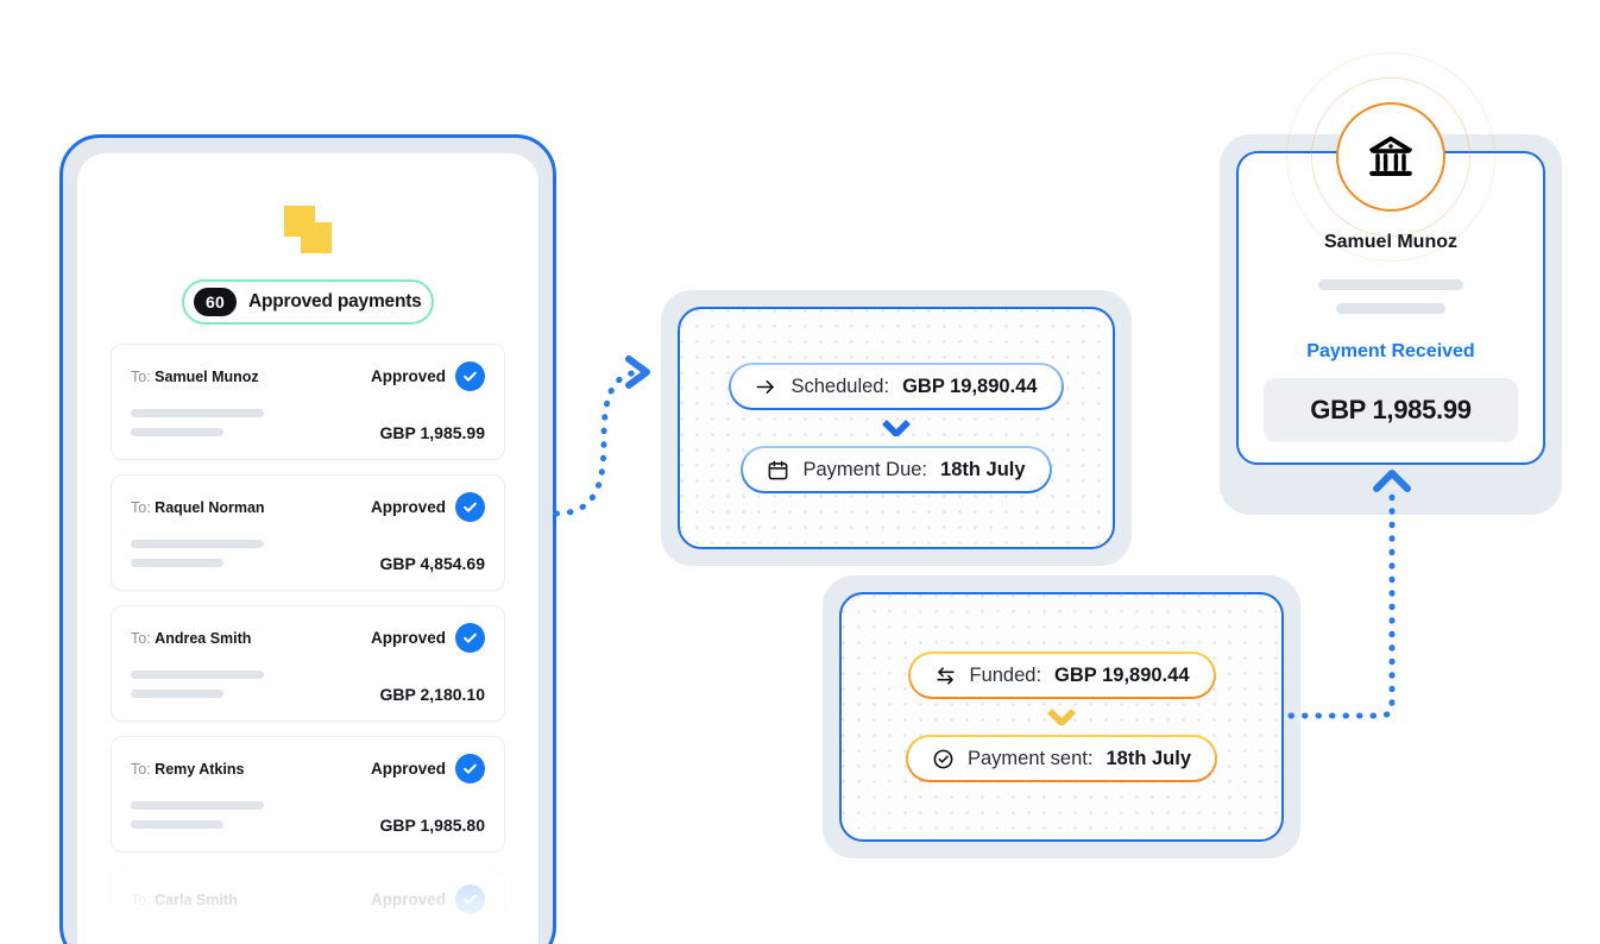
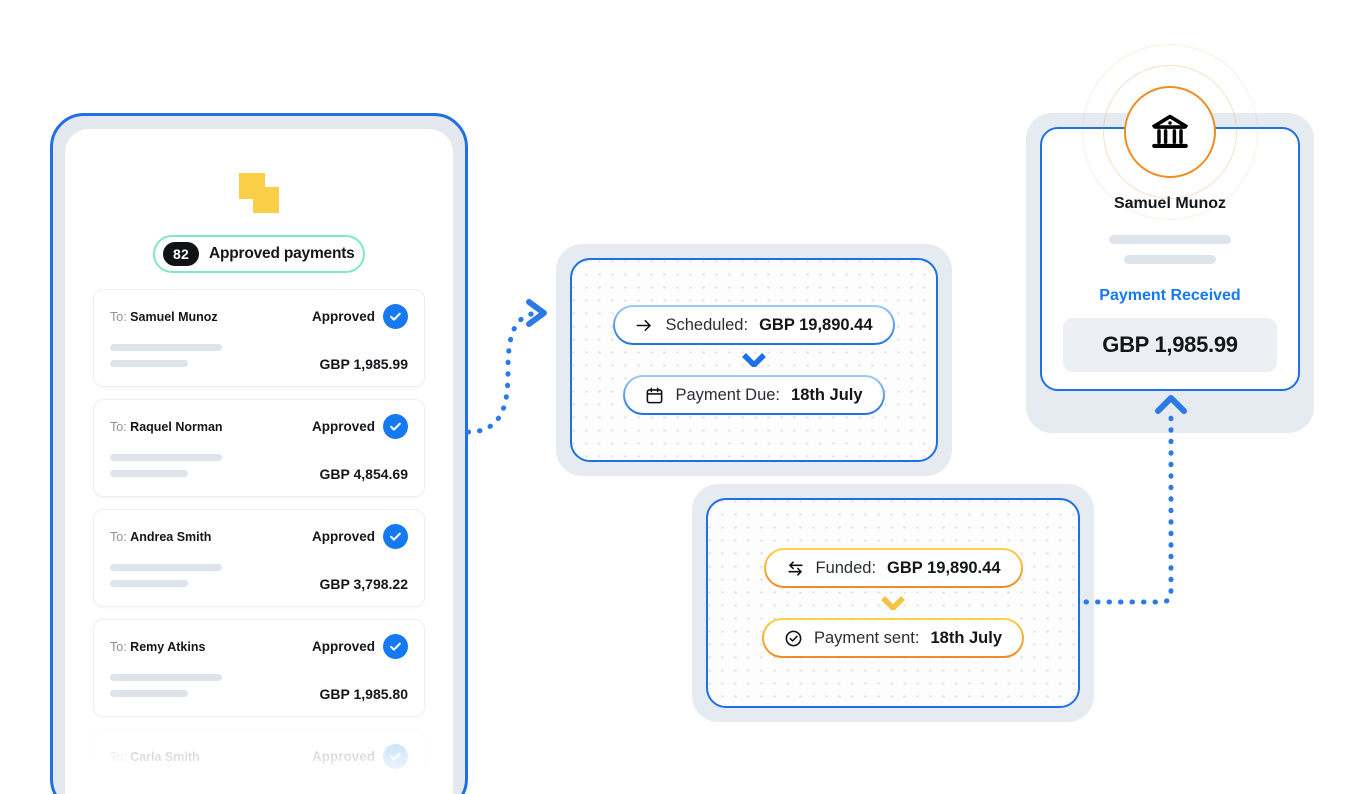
- 60
+ 82
  Approved payments
  To: Samuel Munoz
  Approved
  GBP 1,985.99
  To: Raquel Norman
  Approved
  GBP 4,854.69
  To: Andrea Smith
  Approved
- GBP 2,180.10
+ GBP 3,798.22
  To: Remy Atkins
  Approved
  GBP 1,985.80
  Scheduled:
  GBP 19,890.44
  Payment Due:
  18th July
  Funded:
  GBP 19,890.44
  Payment sent:
  18th July
  Samuel Munoz
  Payment Received
  GBP 1,985.99
